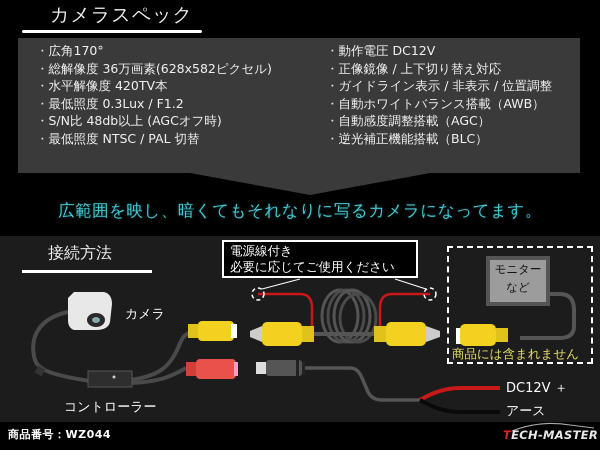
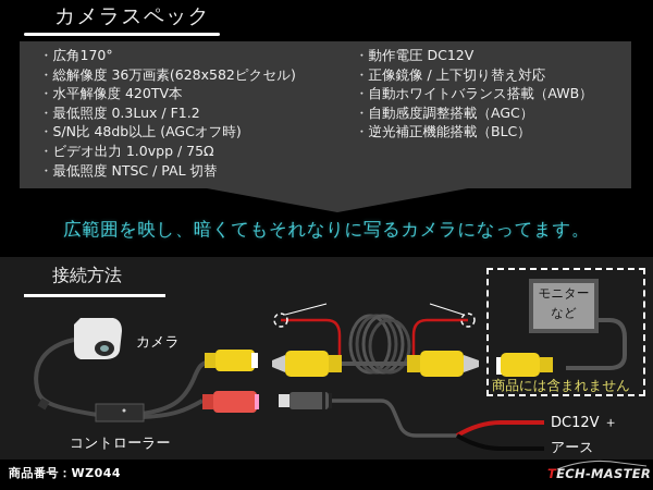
  カメラスペック
  広角170°
  総解像度 36万画素(628x582ピクセル)
  水平解像度 420TV本
  最低照度 0.3Lux / F1.2
  S/N比 48db以上 (AGCオフ時)
+ ビデオ出力 1.0vpp / 75Ω
  最低照度 NTSC / PAL 切替
  動作電圧 DC12V
  正像鏡像 / 上下切り替え対応
- ガイドライン表示 / 非表示 / 位置調整
  自動ホワイトバランス搭載（AWB）
  自動感度調整搭載（AGC）
  逆光補正機能搭載（BLC）
  広範囲を映し、暗くてもそれなりに写るカメラになってます。
  接続方法
- 電源線付き
- 必要に応じてご使用ください
  カメラ
  コントローラー
  DC12V ＋
  アース
  モニター
  など
  商品には含まれません
  商品番号：WZ044
  TECH-MASTER
